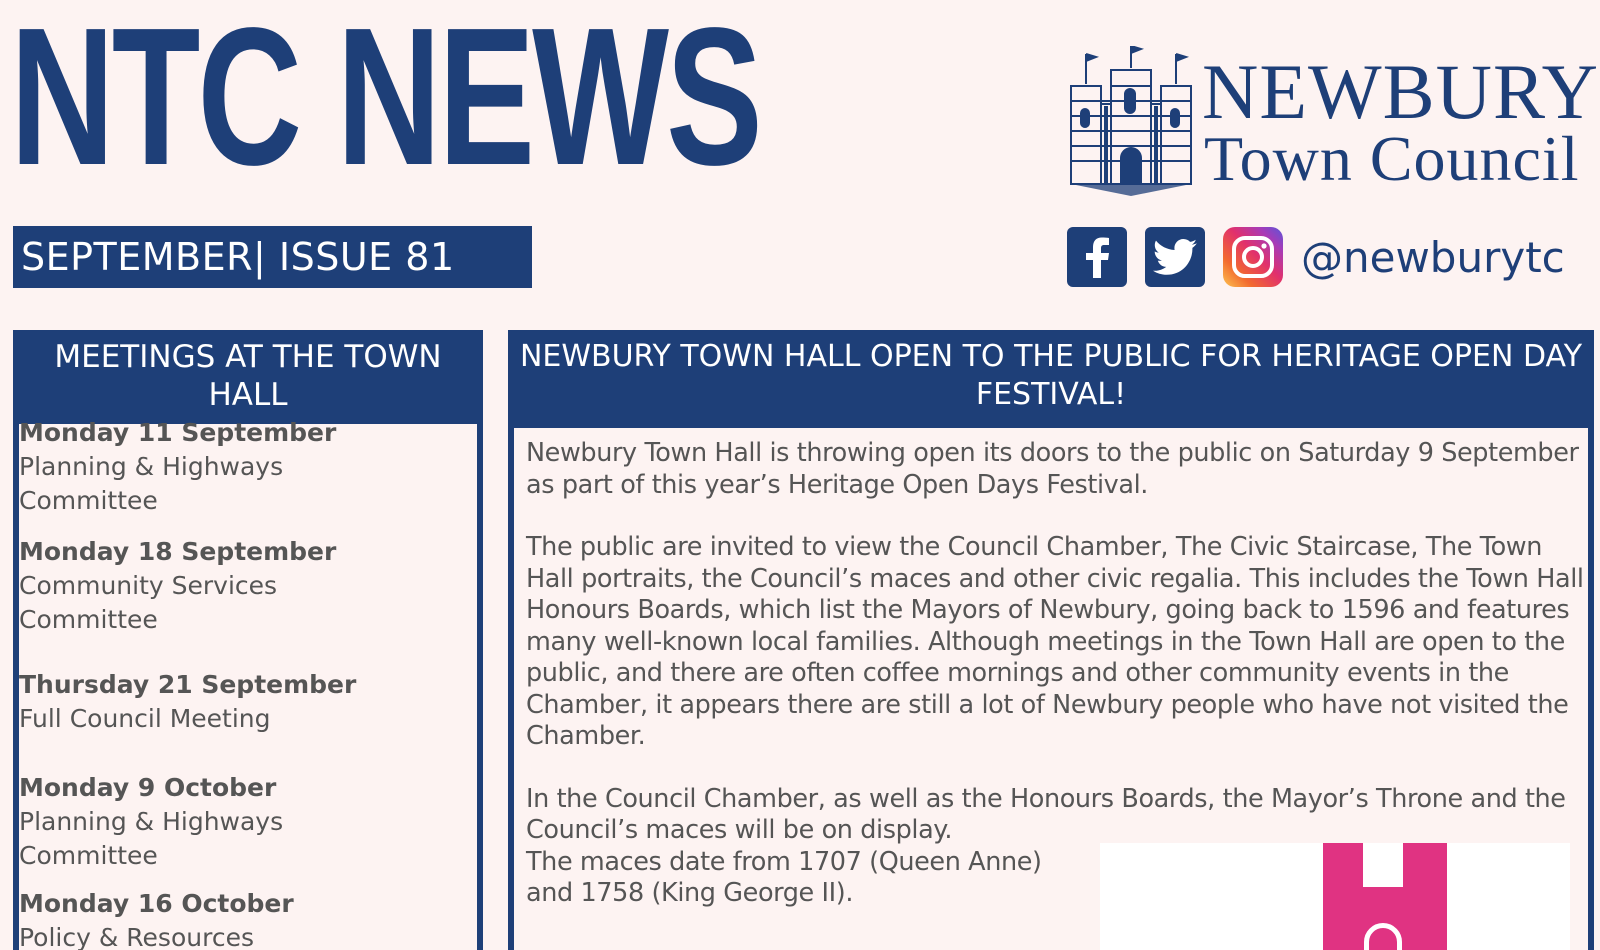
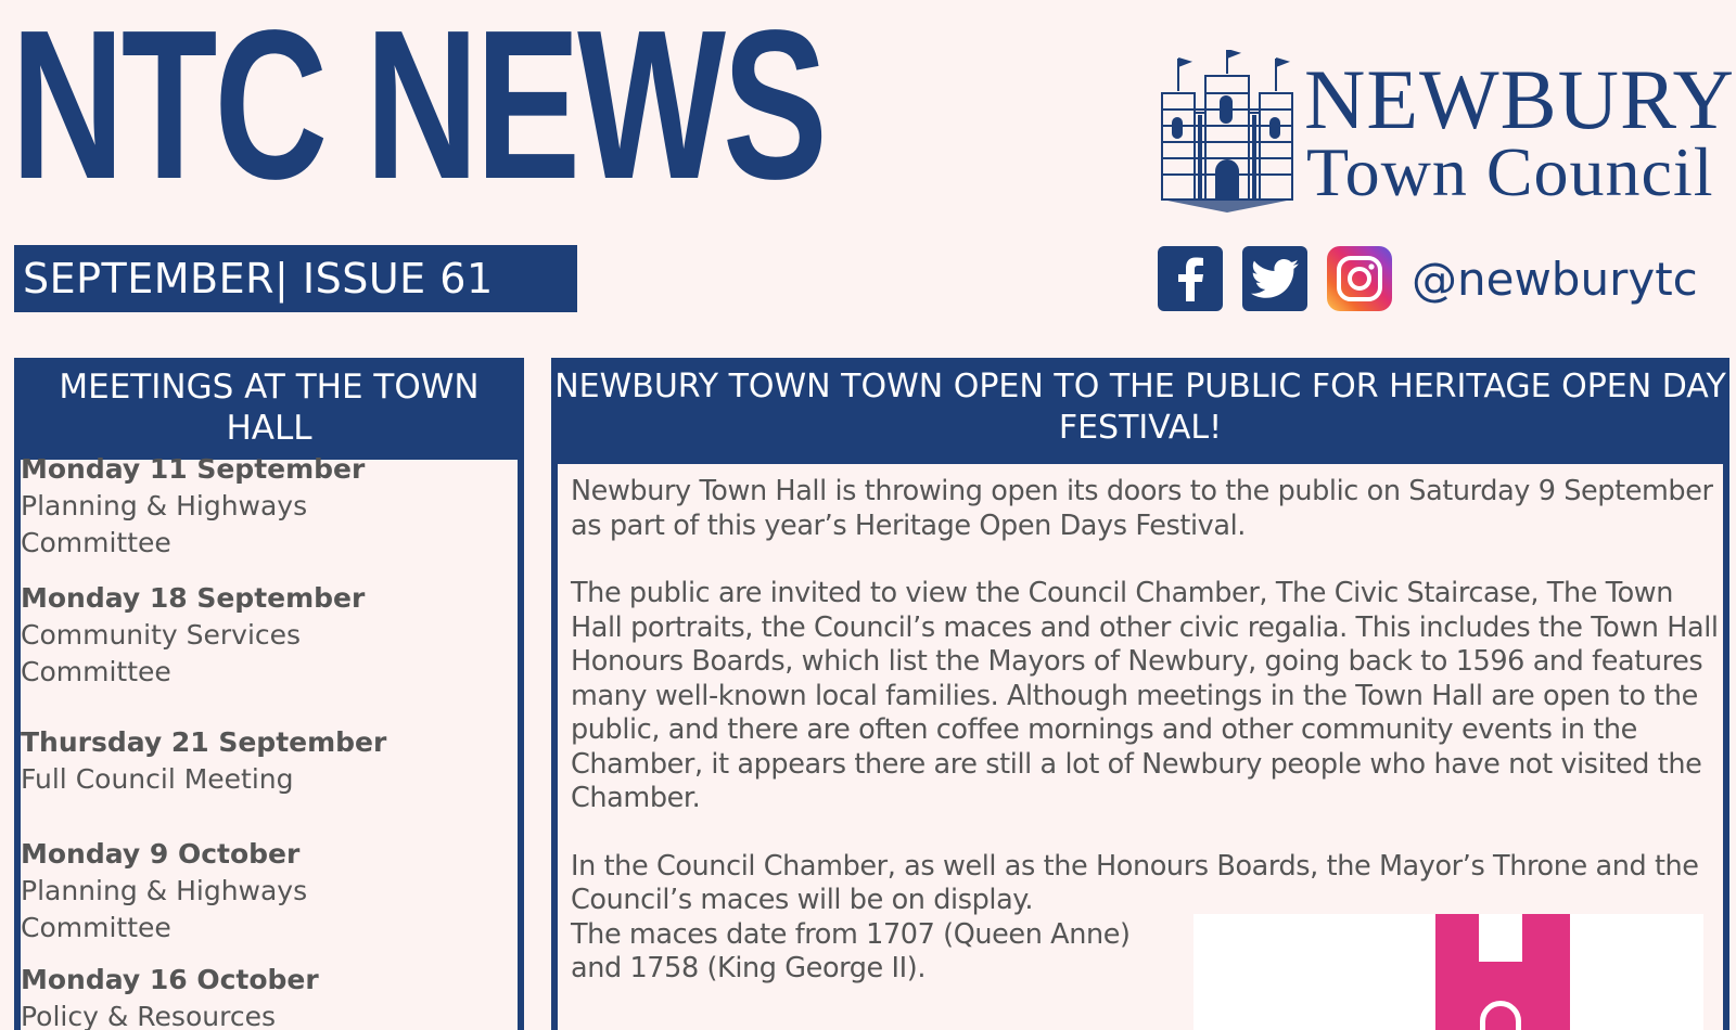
  NTC NEWS
- SEPTEMBER| ISSUE 81
+ SEPTEMBER| ISSUE 61
  NEWBURY
  Town Council
  @newburytc
  MEETINGS AT THE TOWN HALL
  Monday 11 September
  Planning & Highways
  Committee
  Monday 18 September
  Community Services
  Committee
  Thursday 21 September
  Full Council Meeting
  Monday 9 October
  Planning & Highways
  Committee
  Monday 16 October
  Policy & Resources
- NEWBURY TOWN HALL OPEN TO THE PUBLIC FOR HERITAGE OPEN DAY FESTIVAL!
+ NEWBURY TOWN TOWN OPEN TO THE PUBLIC FOR HERITAGE OPEN DAY FESTIVAL!
  Newbury Town Hall is throwing open its doors to the public on Saturday 9 September as part of this year’s Heritage Open Days Festival.
  The public are invited to view the Council Chamber, The Civic Staircase, The Town Hall portraits, the Council’s maces and other civic regalia. This includes the Town Hall Honours Boards, which list the Mayors of Newbury, going back to 1596 and features many well-known local families. Although meetings in the Town Hall are open to the public, and there are often coffee mornings and other community events in the Chamber, it appears there are still a lot of Newbury people who have not visited the Chamber.
  In the Council Chamber, as well as the Honours Boards, the Mayor’s Throne and the Council’s maces will be on display.
  The maces date from 1707 (Queen Anne)
  and 1758 (King George II).
